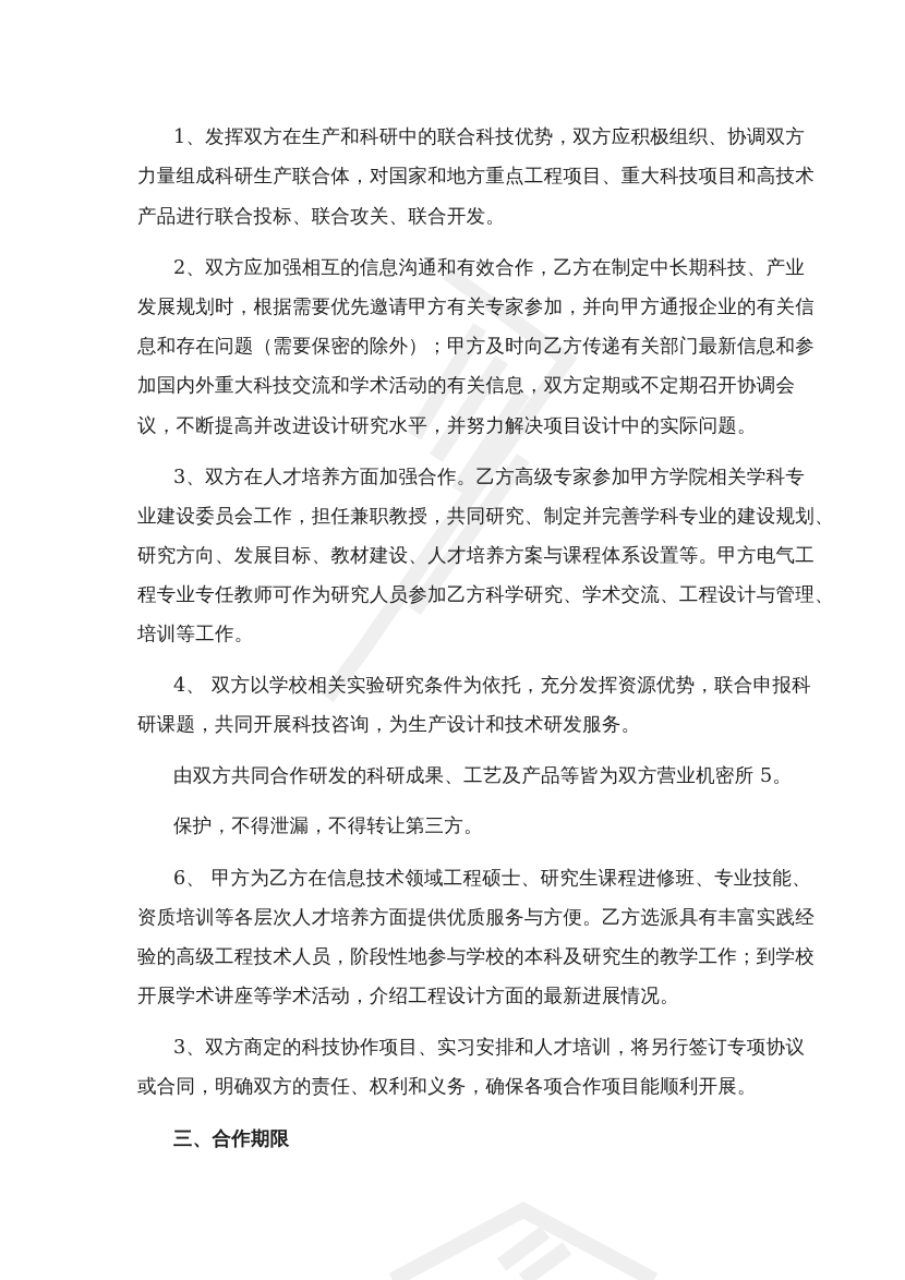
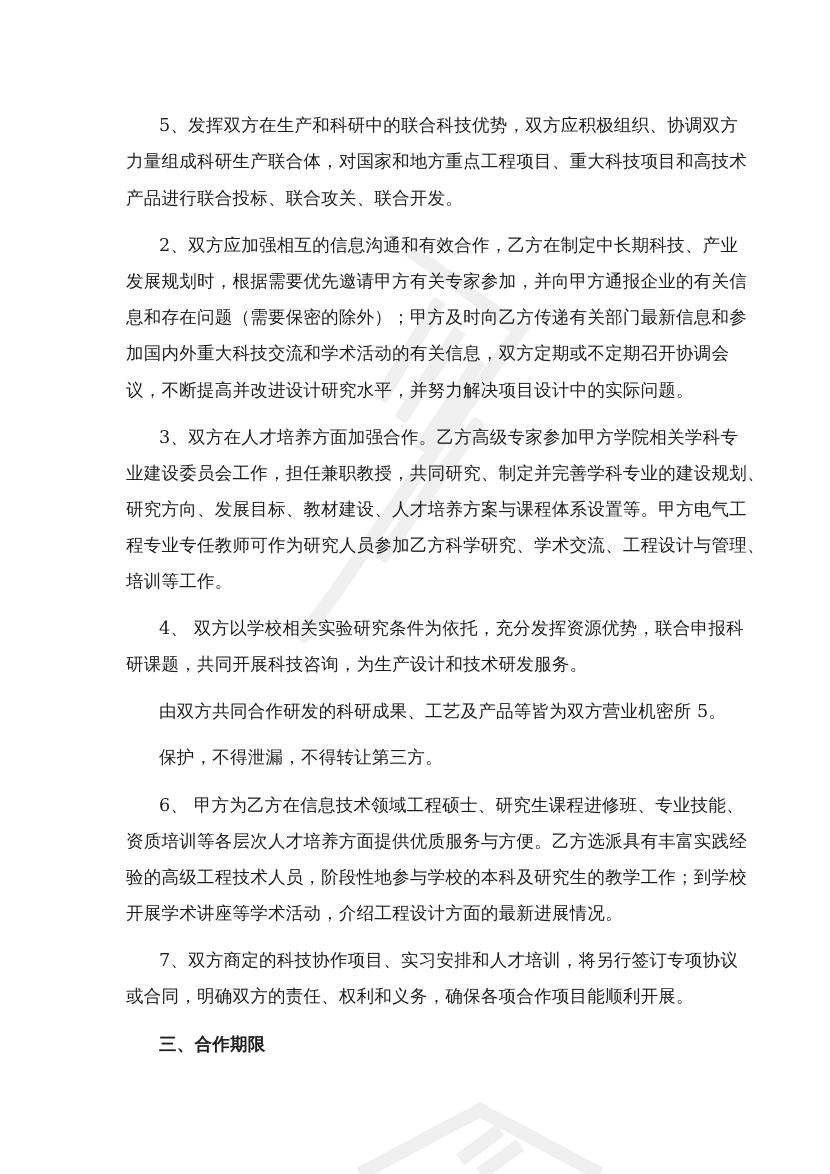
- 1、发挥双方在生产和科研中的联合科技优势，双方应积极组织、协调双方
+ 5、发挥双方在生产和科研中的联合科技优势，双方应积极组织、协调双方
  力量组成科研生产联合体，对国家和地方重点工程项目、重大科技项目和高技术
  产品进行联合投标、联合攻关、联合开发。
  2、双方应加强相互的信息沟通和有效合作，乙方在制定中长期科技、产业
  发展规划时，根据需要优先邀请甲方有关专家参加，并向甲方通报企业的有关信
  息和存在问题（需要保密的除外）；甲方及时向乙方传递有关部门最新信息和参
  加国内外重大科技交流和学术活动的有关信息，双方定期或不定期召开协调会
  议，不断提高并改进设计研究水平，并努力解决项目设计中的实际问题。
  3、双方在人才培养方面加强合作。乙方高级专家参加甲方学院相关学科专
  业建设委员会工作，担任兼职教授，共同研究、制定并完善学科专业的建设规划、
  研究方向、发展目标、教材建设、人才培养方案与课程体系设置等。甲方电气工
  程专业专任教师可作为研究人员参加乙方科学研究、学术交流、工程设计与管理、
  培训等工作。
  4、 双方以学校相关实验研究条件为依托，充分发挥资源优势，联合申报科
  研课题，共同开展科技咨询，为生产设计和技术研发服务。
  由双方共同合作研发的科研成果、工艺及产品等皆为双方营业机密所 5。
  保护，不得泄漏，不得转让第三方。
  6、 甲方为乙方在信息技术领域工程硕士、研究生课程进修班、专业技能、
  资质培训等各层次人才培养方面提供优质服务与方便。乙方选派具有丰富实践经
  验的高级工程技术人员，阶段性地参与学校的本科及研究生的教学工作；到学校
  开展学术讲座等学术活动，介绍工程设计方面的最新进展情况。
- 3、双方商定的科技协作项目、实习安排和人才培训，将另行签订专项协议
+ 7、双方商定的科技协作项目、实习安排和人才培训，将另行签订专项协议
  或合同，明确双方的责任、权利和义务，确保各项合作项目能顺利开展。
  三、合作期限
